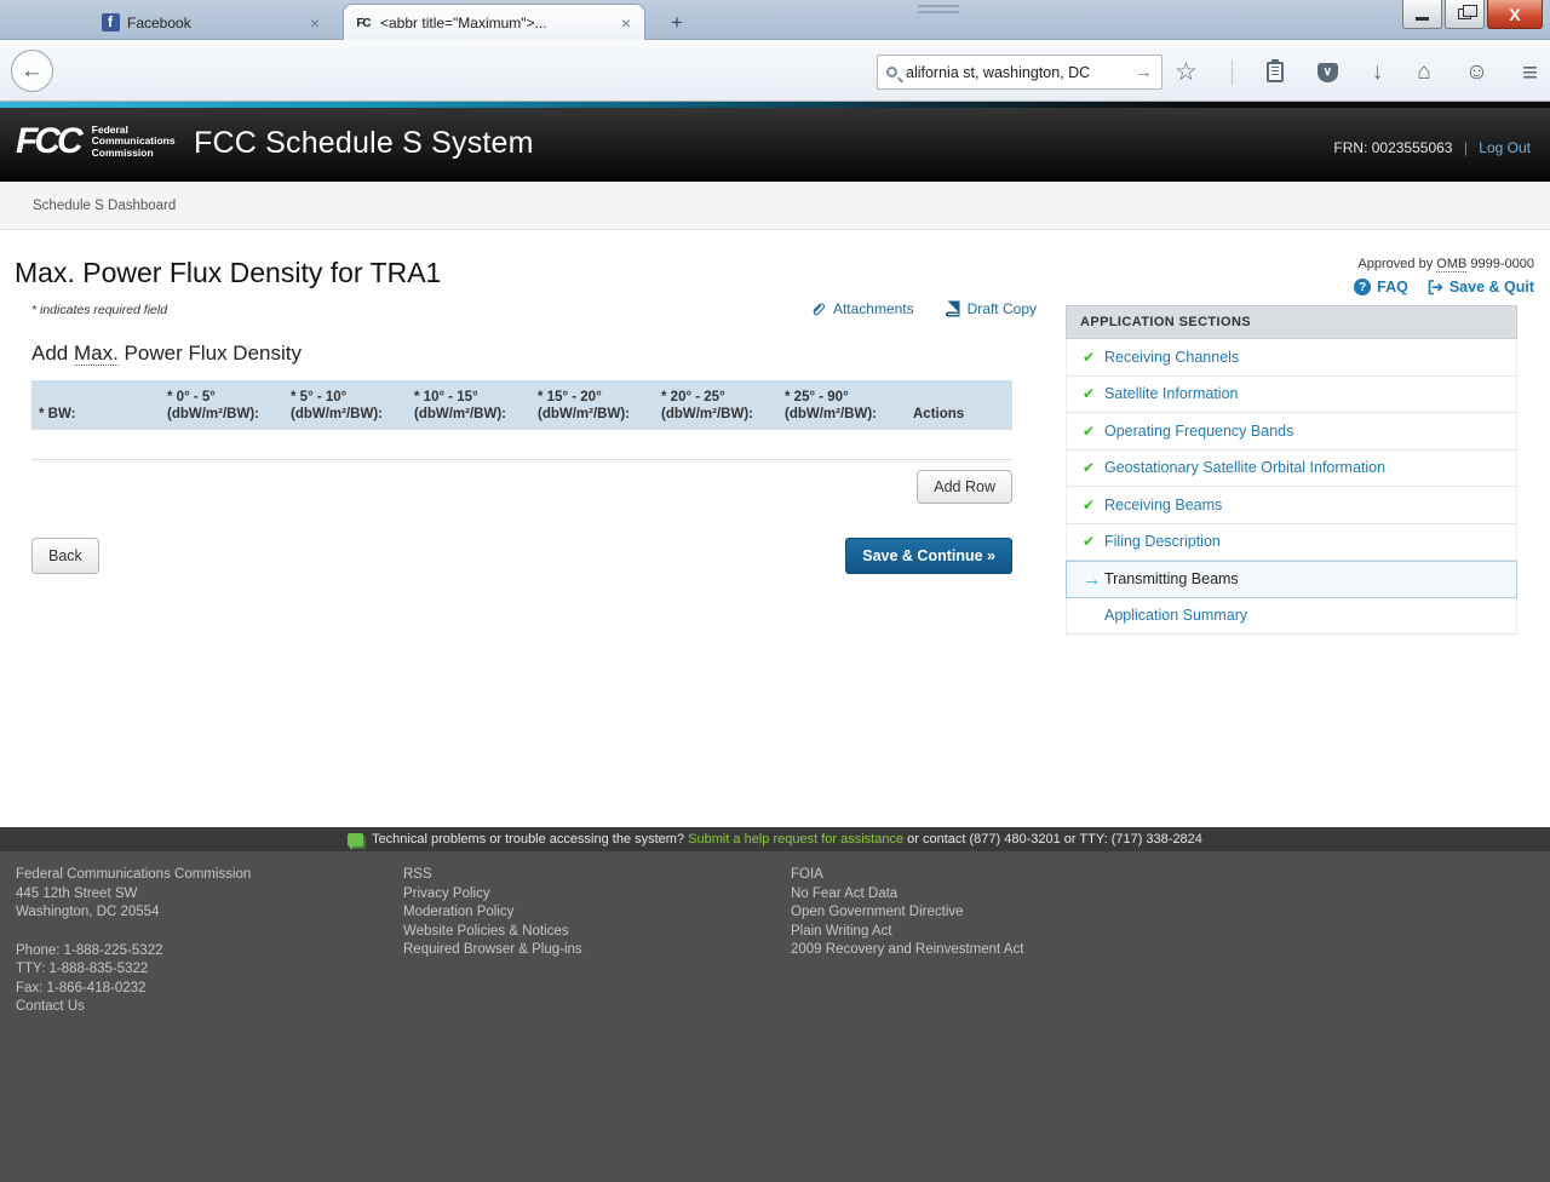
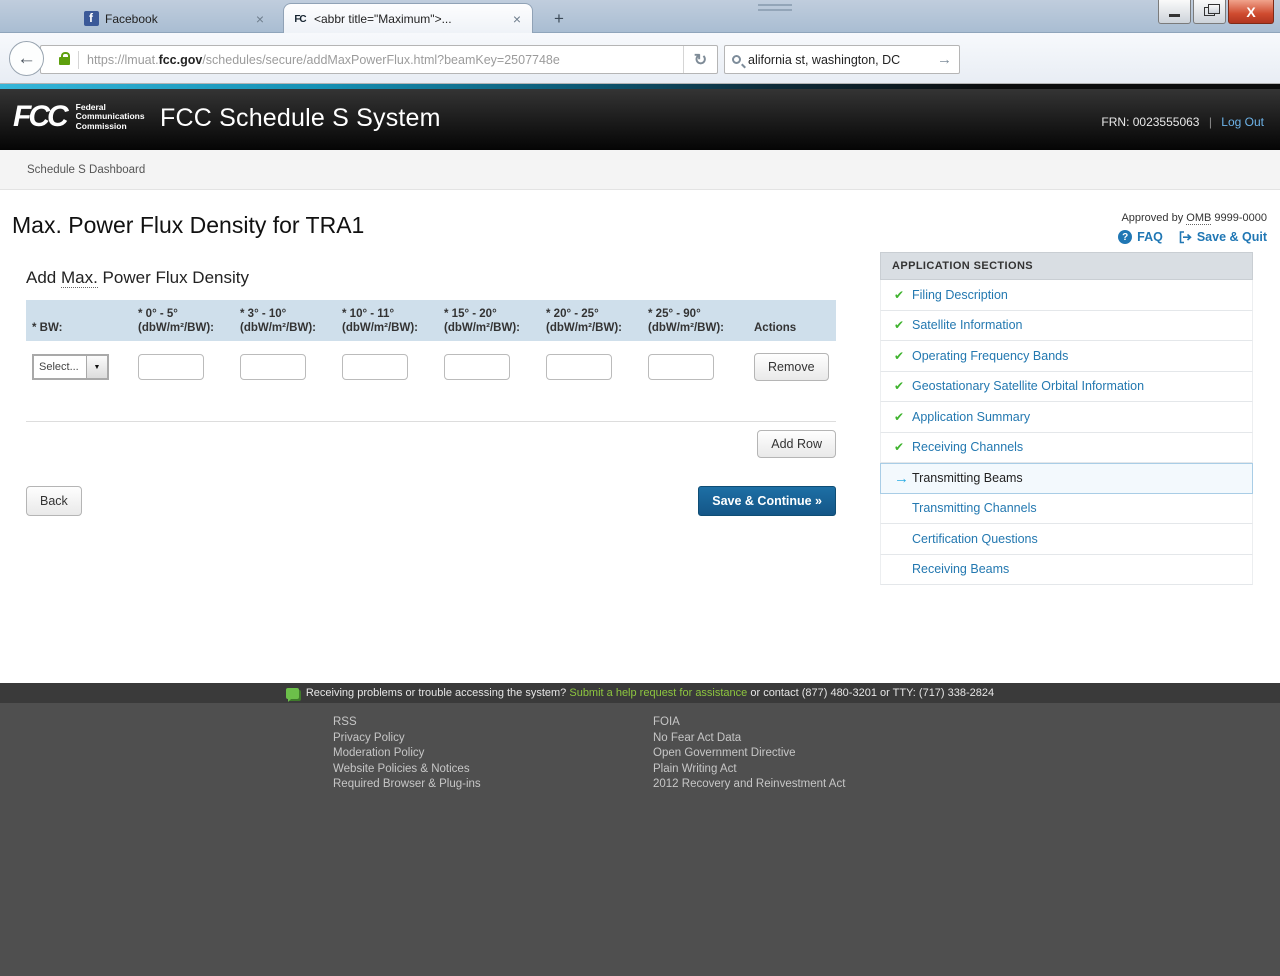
  f
  Facebook
  ×
  FC
  <abbr title="Maximum">...
  ×
  +
  X
  ←
+ https://lmuat.fcc.gov/schedules/secure/addMaxPowerFlux.html?beamKey=2507748e
+ ↻
  alifornia st, washington, DC
  →
- ☆
- ∨
- ↓
- ⌂
- ☺
- ≡
  FCC
  Federal
  Communications
  Commission
  FCC Schedule S System
  FRN: 0023555063 | Log Out
  Schedule S Dashboard
  Approved by OMB 9999-0000
  ?
  FAQ
  Save & Quit
  Max. Power Flux Density for TRA1
- * indicates required field
- Attachments
- Draft Copy
  Add Max. Power Flux Density
  * BW:
  * 0° - 5°
  (dbW/m²/BW):
- * 5° - 10°
+ * 3° - 10°
  (dbW/m²/BW):
- * 10° - 15°
+ * 10° - 11°
  (dbW/m²/BW):
  * 15° - 20°
  (dbW/m²/BW):
  * 20° - 25°
  (dbW/m²/BW):
  * 25° - 90°
  (dbW/m²/BW):
  Actions
+ Select...
+ Remove
  Add Row
  Back
  Save & Continue »
  APPLICATION SECTIONS
  ✔
- Receiving Channels
+ Filing Description
  ✔
  Satellite Information
  ✔
  Operating Frequency Bands
  ✔
  Geostationary Satellite Orbital Information
  ✔
- Receiving Beams
+ Application Summary
  ✔
- Filing Description
+ Receiving Channels
  →
  Transmitting Beams
+ Transmitting Channels
+ Certification Questions
- Application Summary
+ Receiving Beams
- Technical problems or trouble accessing the system? Submit a help request for assistance or contact (877) 480-3201 or TTY: (717) 338-2824
+ Receiving problems or trouble accessing the system? Submit a help request for assistance or contact (877) 480-3201 or TTY: (717) 338-2824
- Federal Communications Commission
- 445 12th Street SW
- Washington, DC 20554
- Phone: 1-888-225-5322
- TTY: 1-888-835-5322
- Fax: 1-866-418-0232
- Contact Us
  RSS
  Privacy Policy
  Moderation Policy
  Website Policies & Notices
  Required Browser & Plug-ins
  FOIA
  No Fear Act Data
  Open Government Directive
  Plain Writing Act
- 2009 Recovery and Reinvestment Act
+ 2012 Recovery and Reinvestment Act
